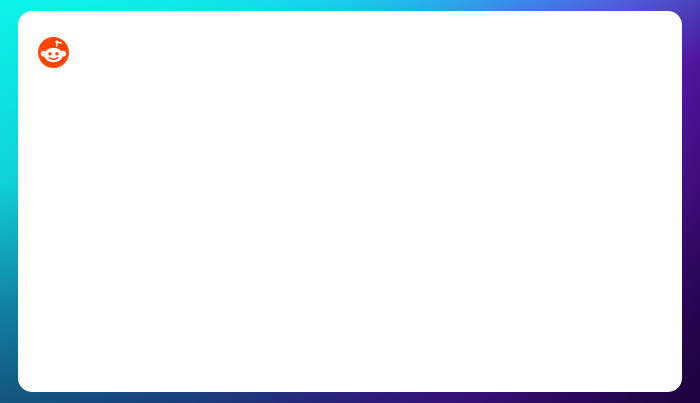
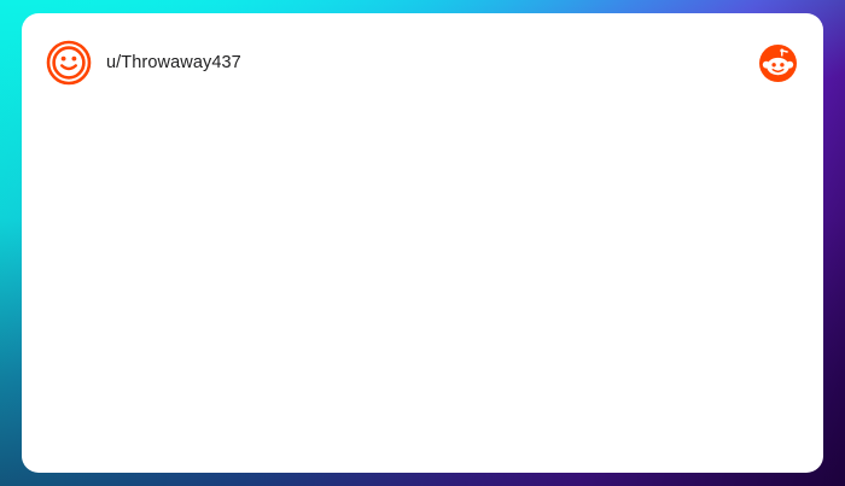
+ u/Throwaway437
